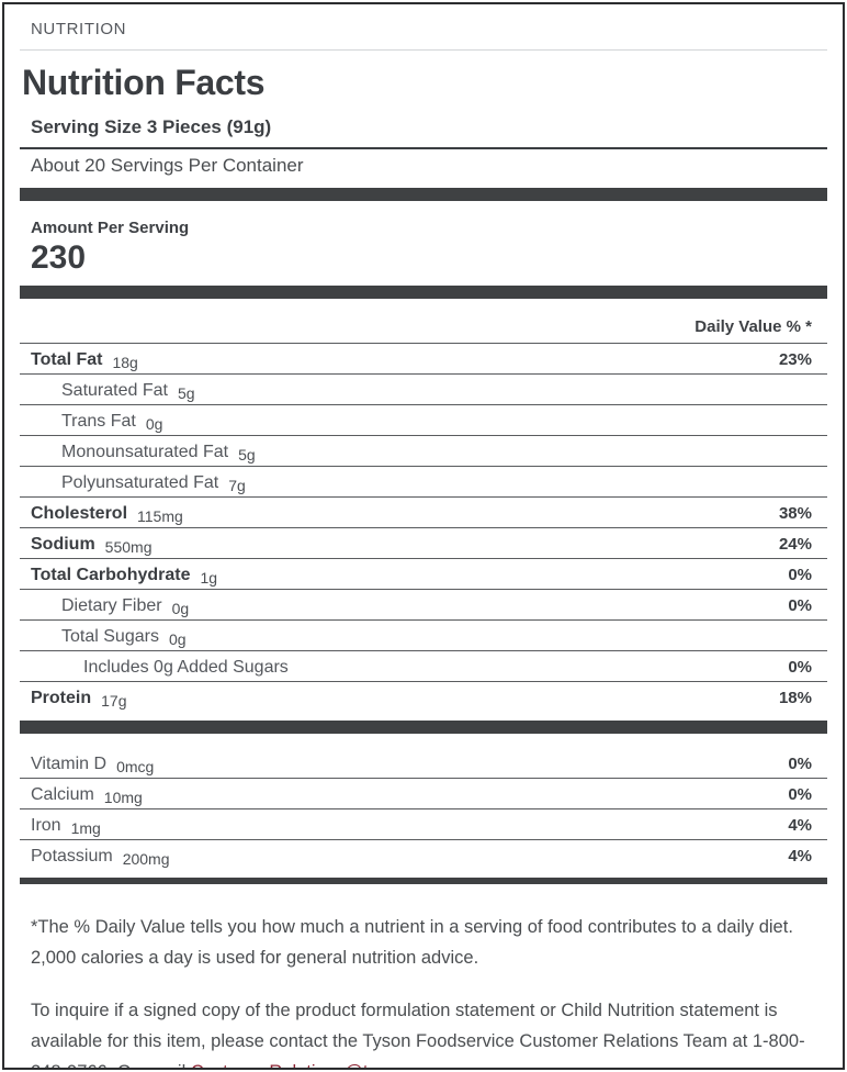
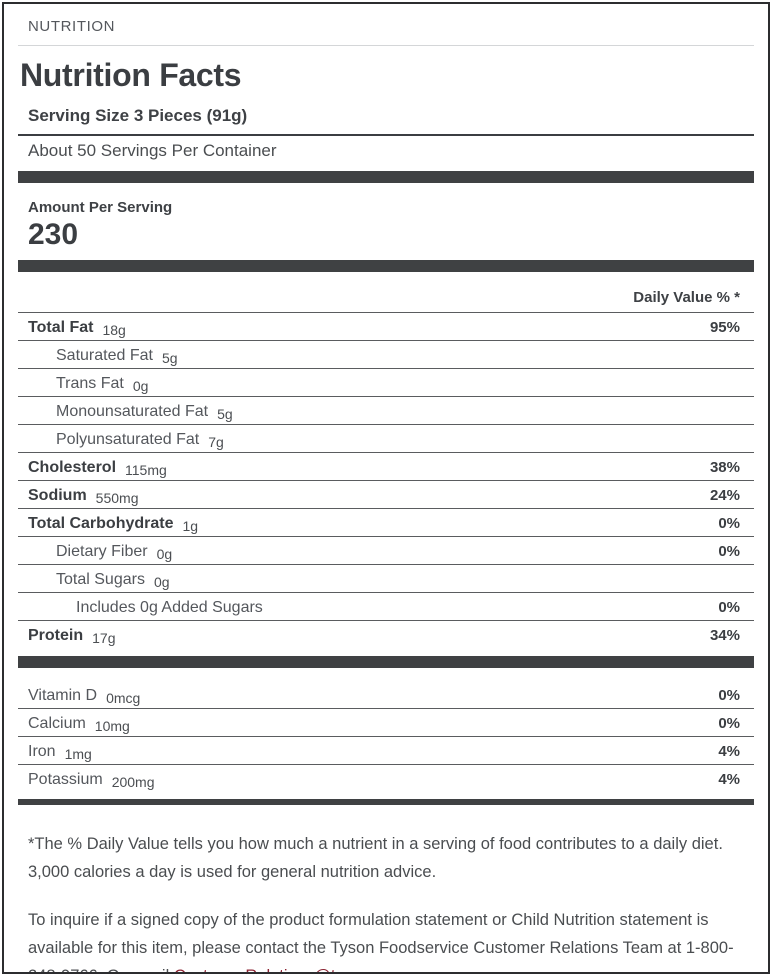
  NUTRITION
  Nutrition Facts
  Serving Size 3 Pieces (91g)
- About 20 Servings Per Container
+ About 50 Servings Per Container
  Amount Per Serving
  230
  Daily Value % *
  Total Fat
  18g
- 23%
+ 95%
  Saturated Fat
  5g
  Trans Fat
  0g
  Monounsaturated Fat
  5g
  Polyunsaturated Fat
  7g
  Cholesterol
  115mg
  38%
  Sodium
  550mg
  24%
  Total Carbohydrate
  1g
  0%
  Dietary Fiber
  0g
  0%
  Total Sugars
  0g
  Includes 0g Added Sugars
  0%
  Protein
  17g
- 18%
+ 34%
  Vitamin D
  0mcg
  0%
  Calcium
  10mg
  0%
  Iron
  1mg
  4%
  Potassium
  200mg
  4%
- *The % Daily Value tells you how much a nutrient in a serving of food contributes to a daily diet. 2,000 calories a day is used for general nutrition advice.
+ *The % Daily Value tells you how much a nutrient in a serving of food contributes to a daily diet. 3,000 calories a day is used for general nutrition advice.
  To inquire if a signed copy of the product formulation statement or Child Nutrition statement is available for this item, please contact the Tyson Foodservice Customer Relations Team at 1-800-
